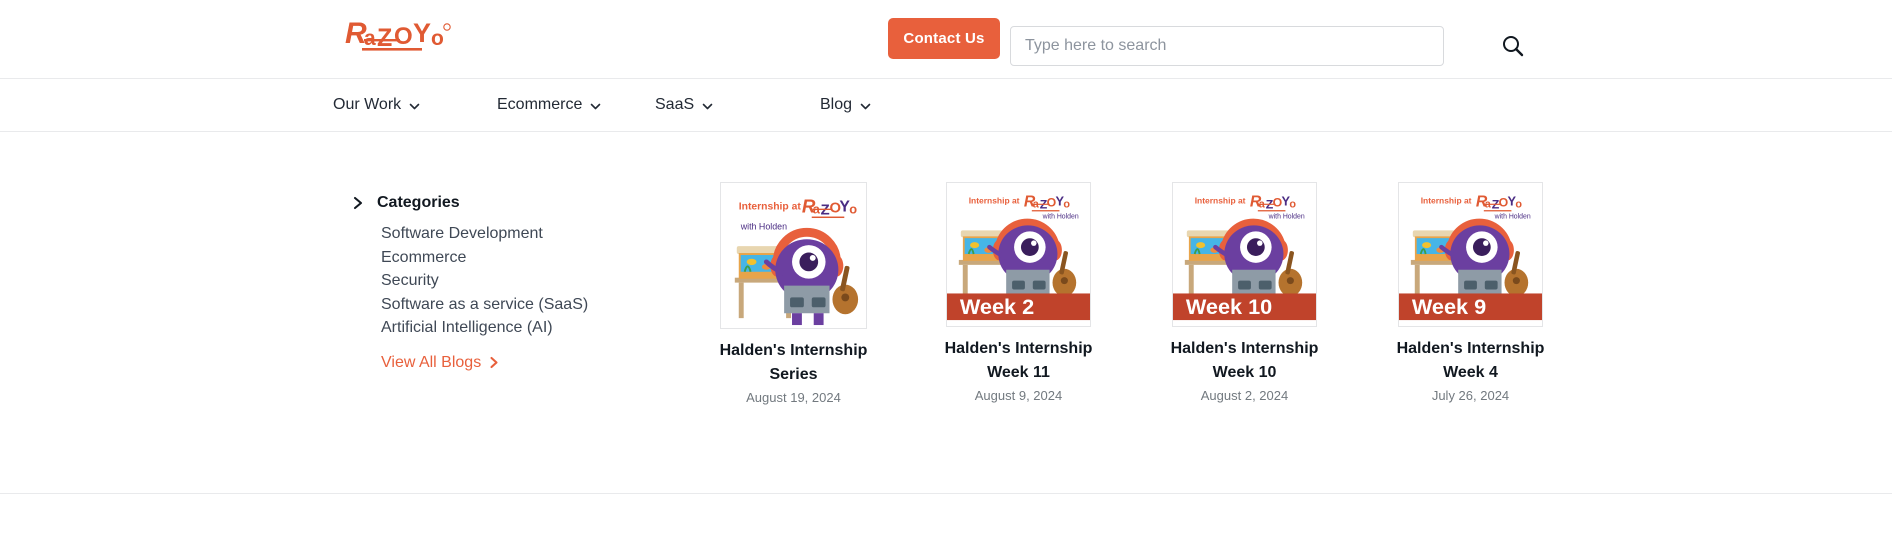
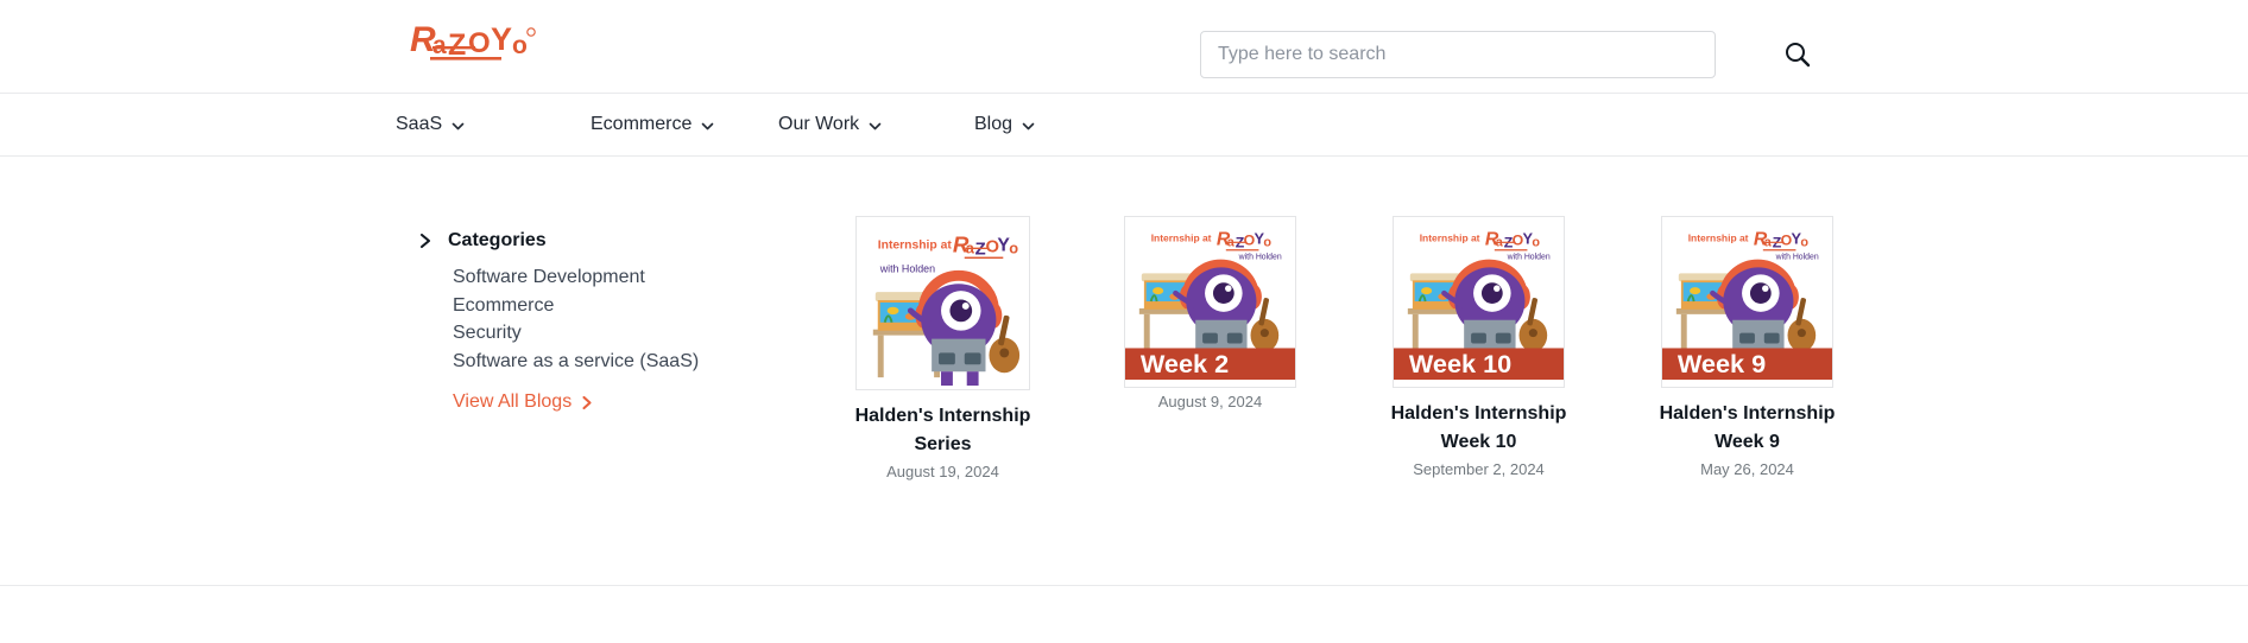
  R
  a
  Z
  O
  Y
  o
- Contact Us
  Type here to search
- Our Work
+ SaaS
  Ecommerce
- SaaS
+ Our Work
  Blog
  Categories
  Software Development
  Ecommerce
  Security
  Software as a service (SaaS)
- Artificial Intelligence (AI)
  View All Blogs
  Internship at
  R
  Z
  O
  Y
  o
  with Holden
  Halden's Internship Series
  August 19, 2024
  Internship at
  R
  O
  Y
  o
  Week 2
- Halden's Internship Week 11
  August 9, 2024
  Internship at
  R
  O
  Y
  o
  Week 10
  Halden's Internship Week 10
- August 2, 2024
+ September 2, 2024
  Internship at
  R
  O
  Y
  o
  Week 9
- Halden's Internship Week 4
+ Halden's Internship Week 9
- July 26, 2024
+ May 26, 2024
